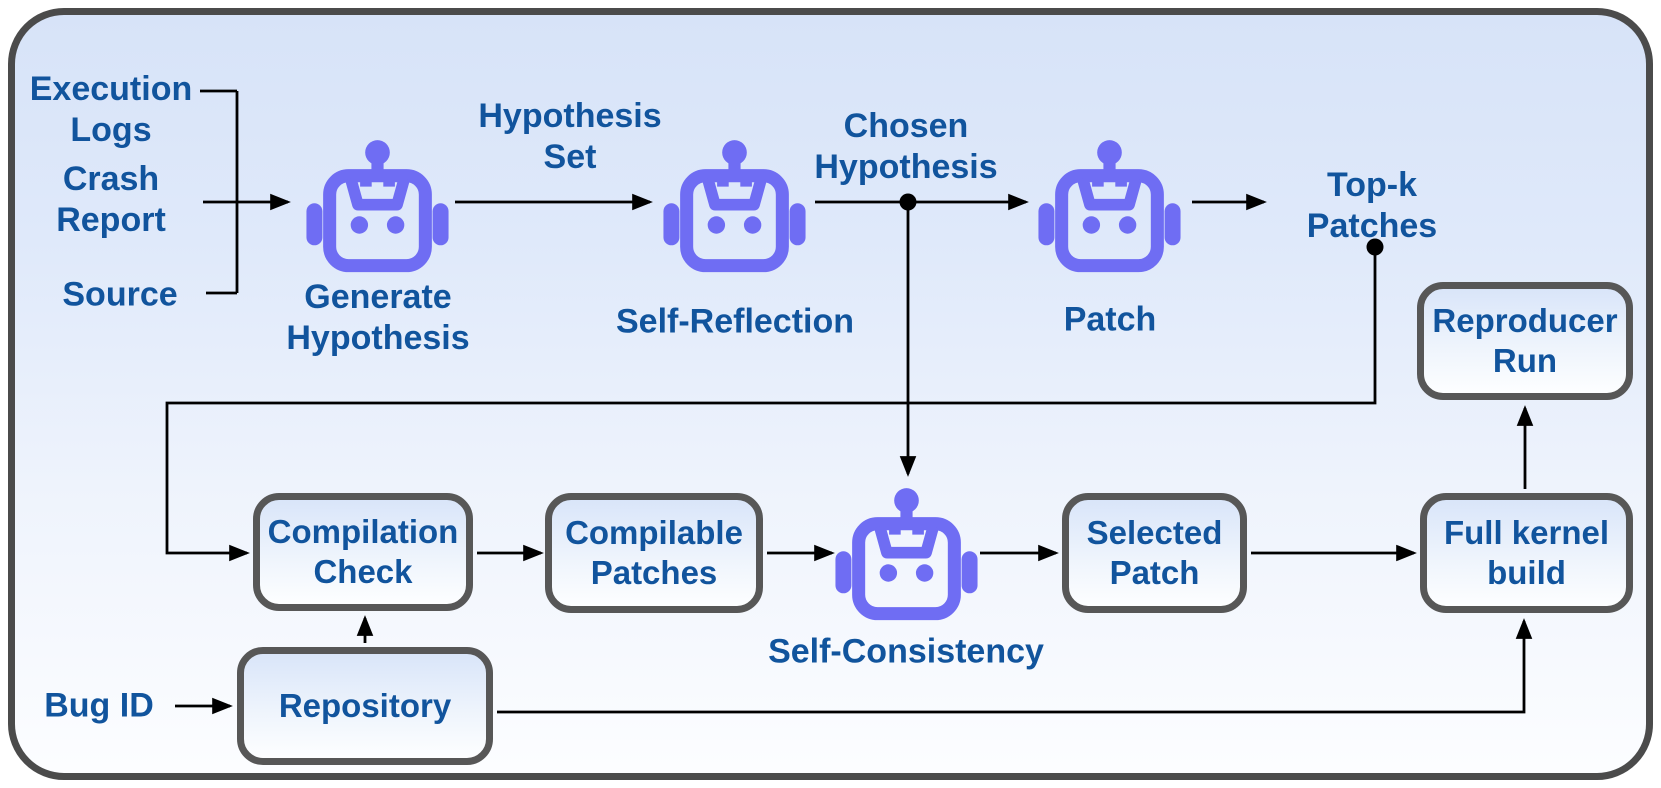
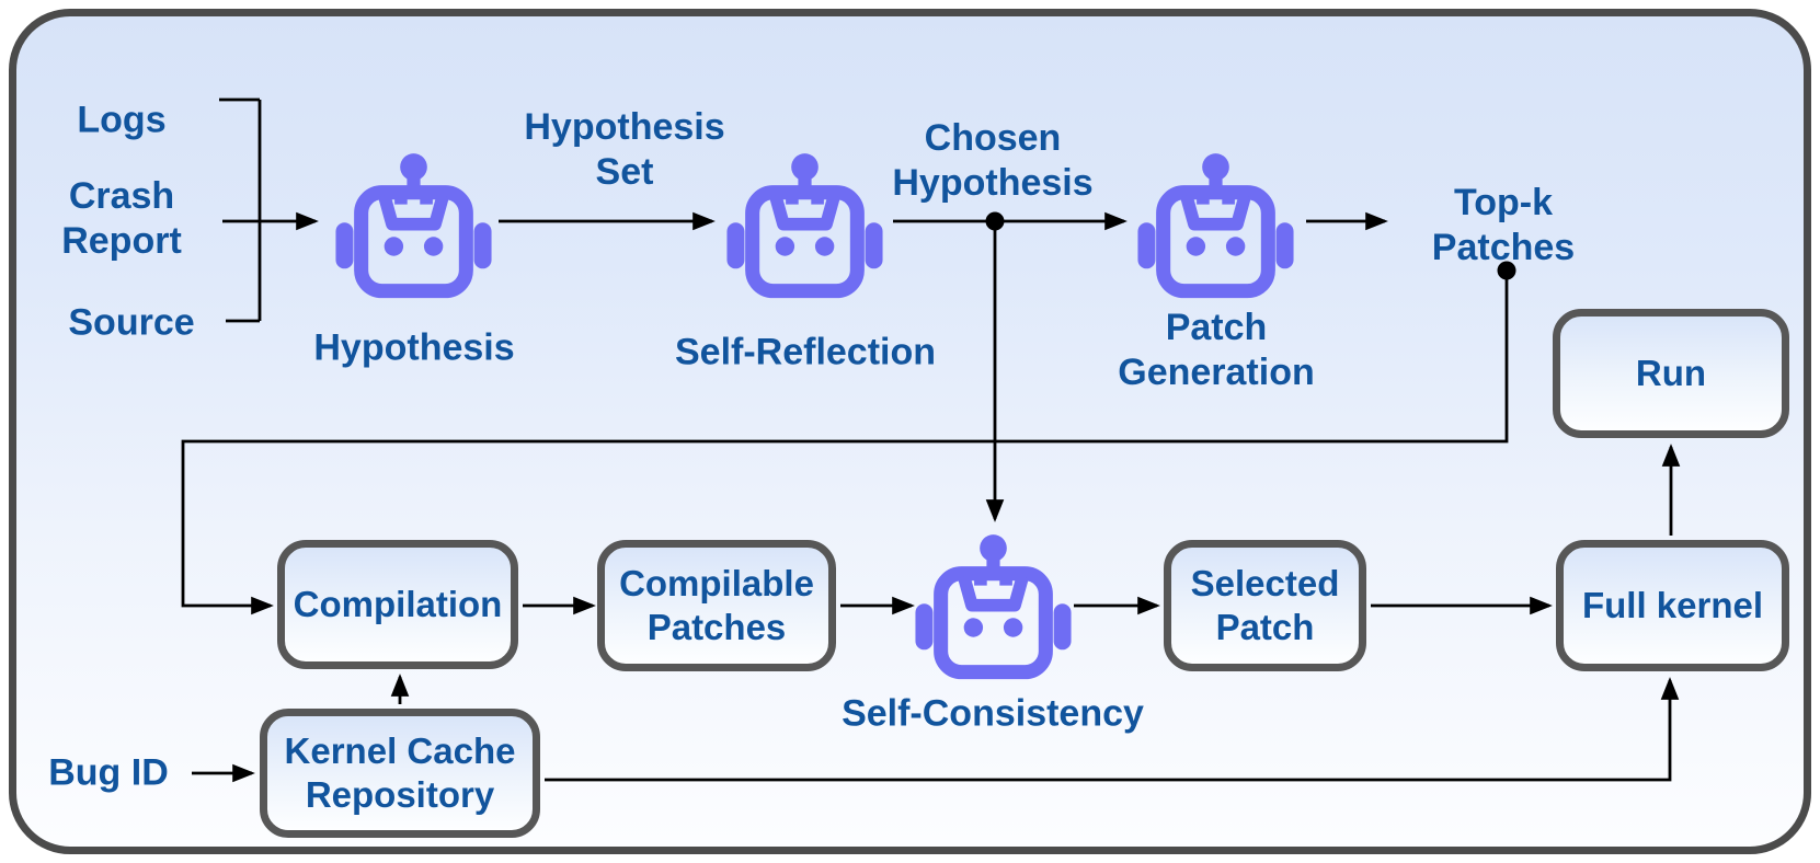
- Execution
  Logs
  Crash
  Report
  Source
  Bug ID
  Hypothesis
  Set
  Chosen
  Hypothesis
  Top-k
  Patches
- Generate
  Hypothesis
  Self-Reflection
  Patch
+ Generation
  Self-Consistency
  Compilation
- Check
  Compilable
  Patches
  Selected
  Patch
  Full kernel
- build
- Reproducer
  Run
+ Kernel Cache
  Repository
